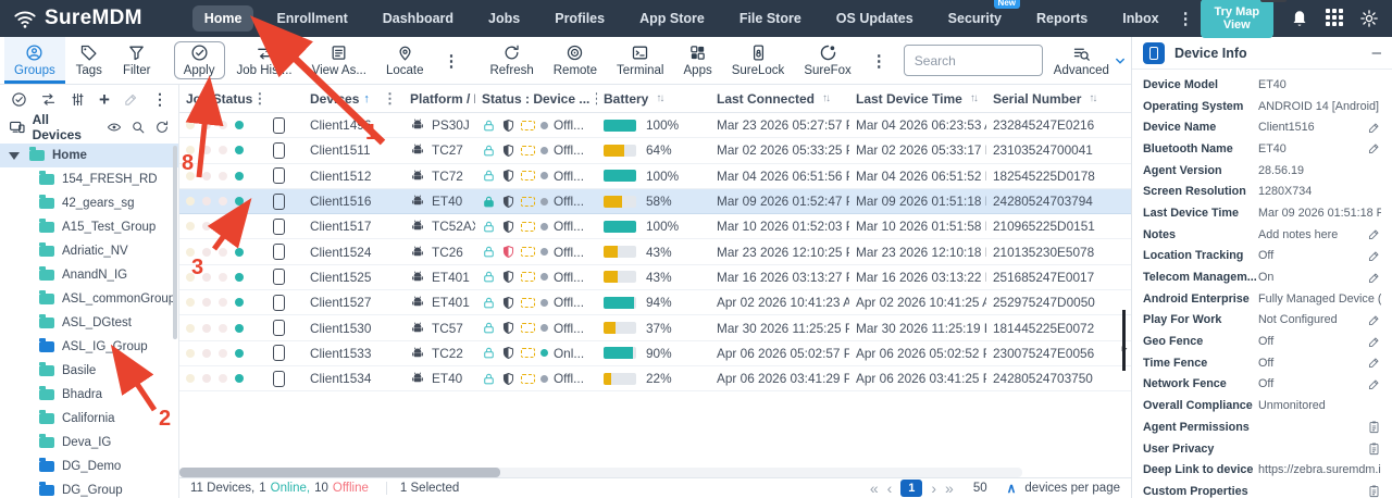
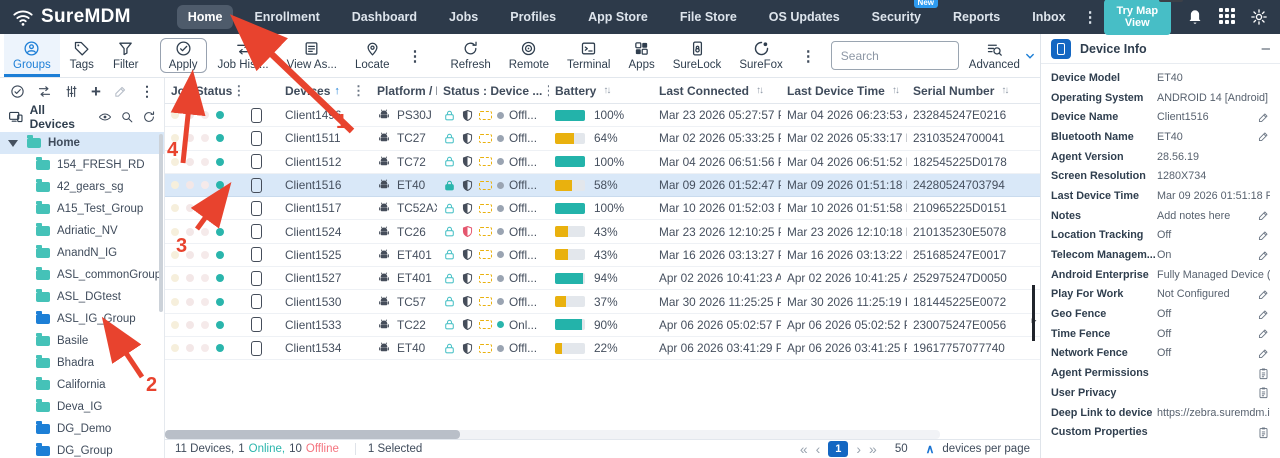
  SureMDM
  Home
  Enrollment
  Dashboard
  Jobs
  Profiles
  App Store
  File Store
  OS Updates
  Security
  New
  Reports
  Inbox
  ⋮
  Try Map View
  Groups
  Tags
  Filter
  Apply
  Job Hist...
  View As...
  Locate
  ⋮
  Refresh
  Remote
  Terminal
  Apps
  SureLock
  SureFox
  ⋮
  Search
  Advanced
  +
  ⋮
  All Devices
  Home
  154_FRESH_RD
  42_gears_sg
  A15_Test_Group
  Adriatic_NV
  AnandN_IG
  ASL_commonGroup
  ASL_DGtest
  ASL_IG_Group
  Basile
  Bhadra
  California
  Deva_IG
  DG_Demo
  DG_Group
  Jo Status
  ⋮
  Deves
  ↑
  ⋮
  Status : Device ...
  ⋮
  Battery
  ↑↓
  Last Connected
  ↑↓
  Last Device Time
  ↑↓
  Serial Number
  ↑↓
  Client14
  PS30J
  Offl...
  100%
  Mar 23 2026 05:27:57
  Mar 04 2026 06:23:53
  232845247E0216
  Client1511
  TC27
  Offl...
  64%
  Mar 02 2026 05:33:25
  Mar 02 2026 05:33:17
  23103524700041
  Client1512
  TC72
  Offl...
  100%
  Mar 04 2026 06:51:56
  Mar 04 2026 06:51:52
  182545225D0178
  Client1516
  ET40
  Offl...
  58%
  Mar 09 2026 01:52:47
  Mar 09 2026 01:51:18
  24280524703794
  Client1517
  TC52A
  Offl...
  100%
  Mar 10 2026 01:52:03
  Mar 10 2026 01:51:58
  210965225D0151
  Client1524
  TC26
  Offl...
  43%
  Mar 23 2026 12:10:25
  Mar 23 2026 12:10:18
  210135230E5078
  Client1525
  ET401
  Offl...
  43%
  Mar 16 2026 03:13:27
  Mar 16 2026 03:13:22
  251685247E0017
  Client1527
  ET401
  Offl...
  94%
  Apr 02 2026 10:41:23 A
  Apr 02 2026 10:41:25
  252975247D0050
  Client1530
  TC57
  Offl...
  37%
  Mar 30 2026 11:25:25 P
  Mar 30 2026 11:25:19
  181445225E0072
  Client1533
  TC22
  Onl...
  90%
  Apr 06 2026 05:02:57 P
  Apr 06 2026 05:02:52
  230075247E0056
  Client1534
  ET40
  Offl...
  22%
  Apr 06 2026 03:41:29 P
  Apr 06 2026 03:41:25
- 24280524703750
+ 19617757077740
  ►
  11 Devices, 1 Online, 10 Offline
  1 Selected
  «
  ‹
  1
  ›
  »
  50
  ∧
  devices per page
  Device Info
  –
  Device Model
  ET40
  Operating System
  ANDROID 14 [Android]
  Device Name
  Client1516
  Bluetooth Name
  ET40
  Agent Version
  28.56.19
  Screen Resolution
  1280X734
  Last Device Time
  Mar 09 2026 01:51:18 P
  Notes
  Add notes here
  Location Tracking
  Off
  Telecom Managem...
  On
  Android Enterprise
  Fully Managed Device (
  Play For Work
  Not Configured
  Geo Fence
  Off
  Time Fence
  Off
  Network Fence
  Off
- Overall Compliance
- Unmonitored
  Agent Permissions
  User Privacy
  Deep Link to device
  https://zebra.suremdm.i
  Custom Properties
  1
  2
  3
- 8
+ 4
